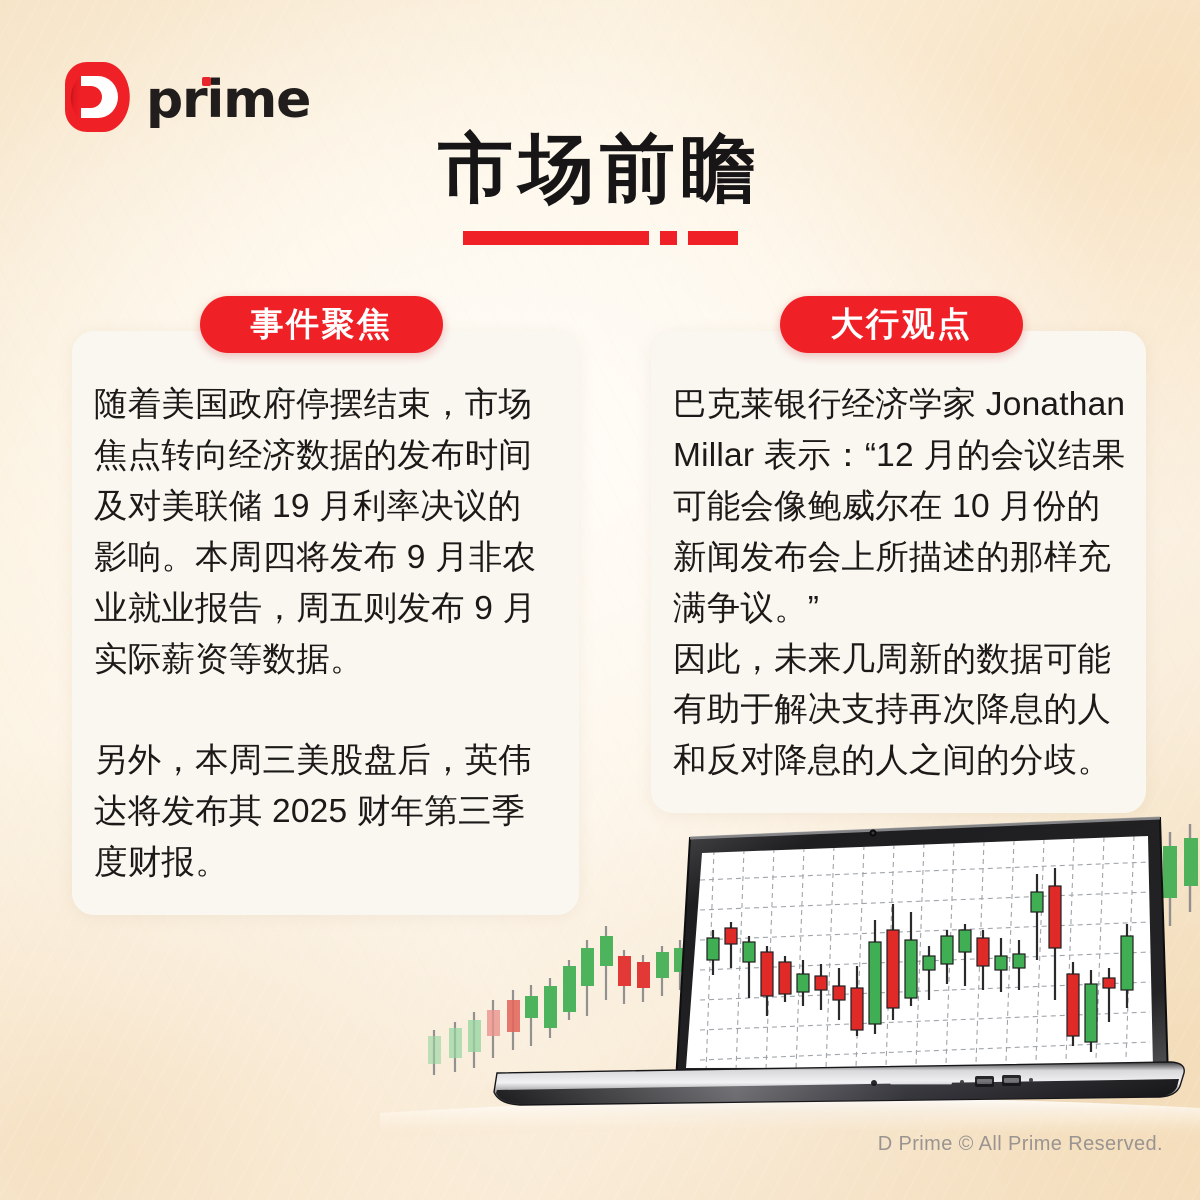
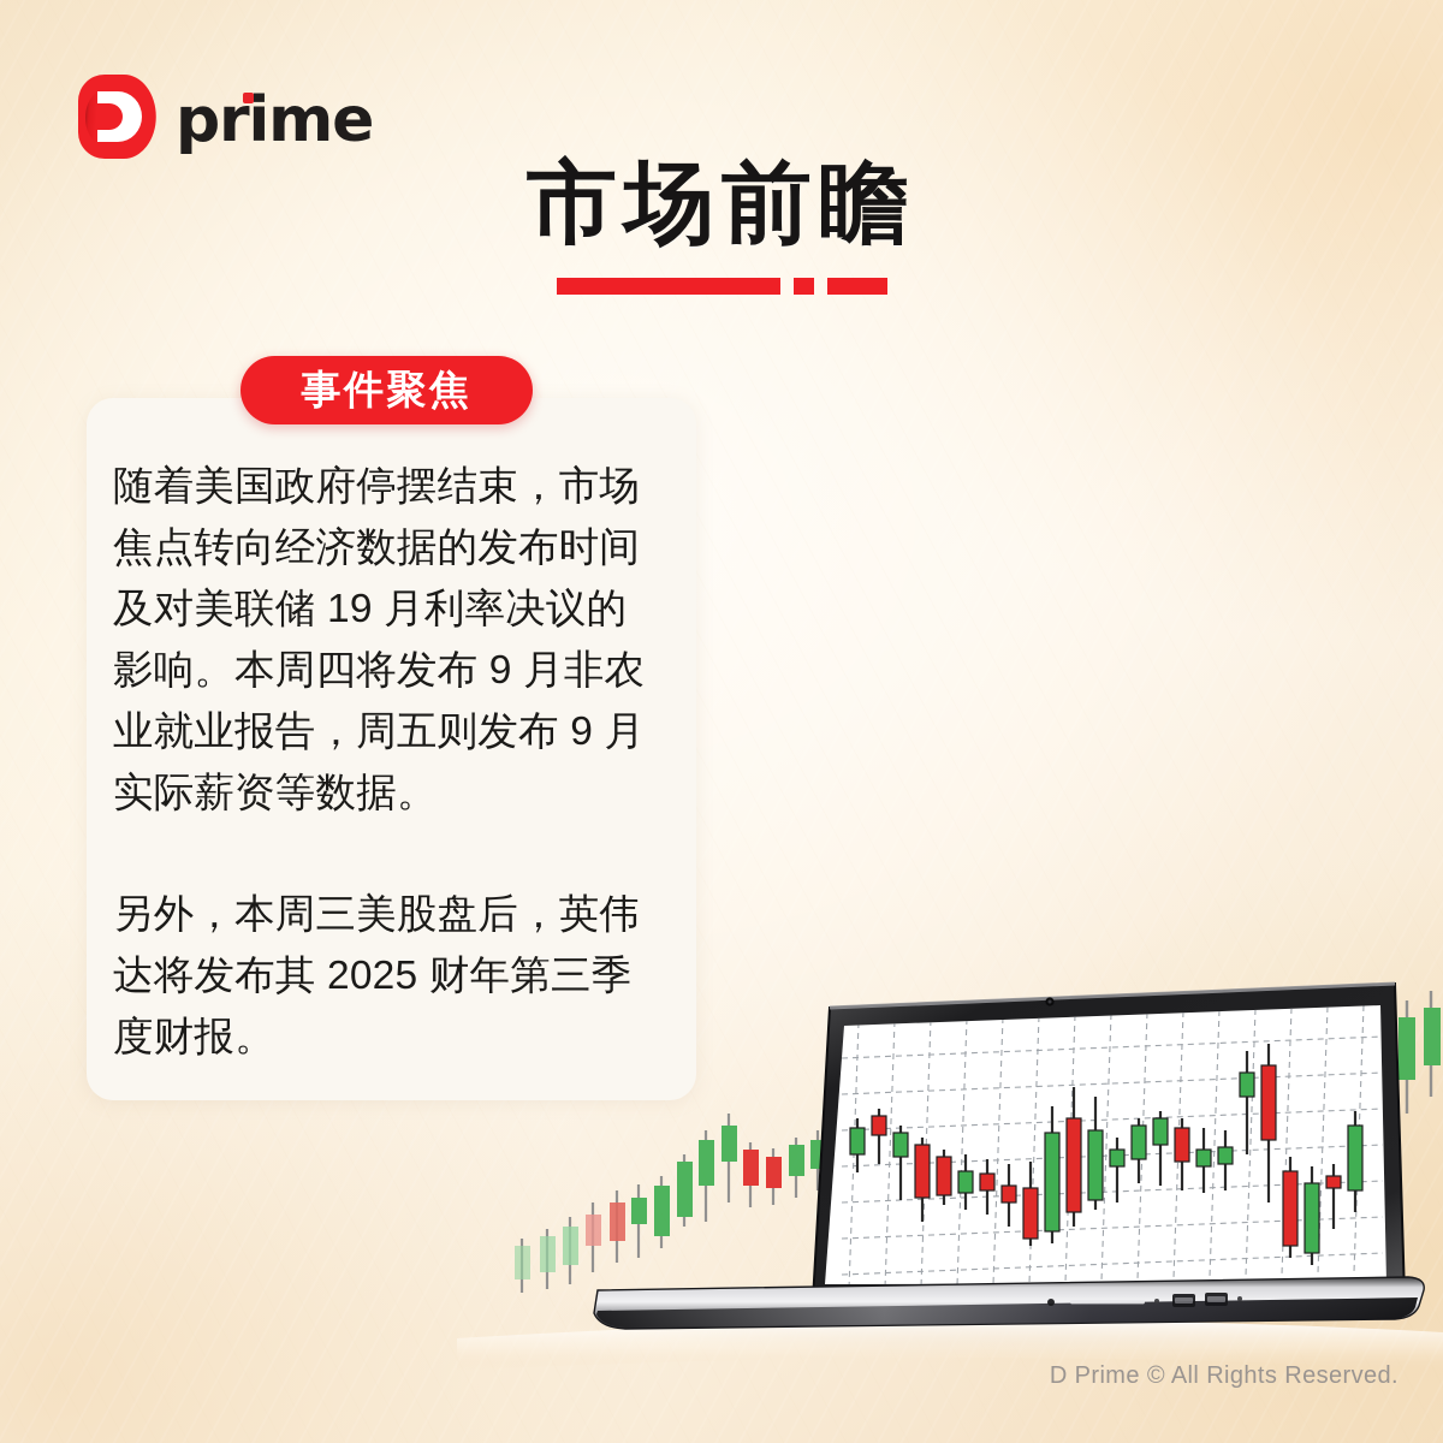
  prime
  市场前瞻
  随着美国政府停摆结束，市场焦点转向经济数据的发布时间及对美联储 19 月利率决议的影响。本周四将发布 9 月非农业就业报告，周五则发布 9 月实际薪资等数据。
  另外，本周三美股盘后，英伟达将发布其 2025 财年第三季度财报。
  事件聚焦
- 巴克莱银行经济学家 Jonathan Millar 表示：“12 月的会议结果可能会像鲍威尔在 10 月份的新闻发布会上所描述的那样充满争议。”
- 因此，未来几周新的数据可能有助于解决支持再次降息的人和反对降息的人之间的分歧。
- 大行观点
- D Prime © All Prime Reserved.
+ D Prime © All Rights Reserved.
